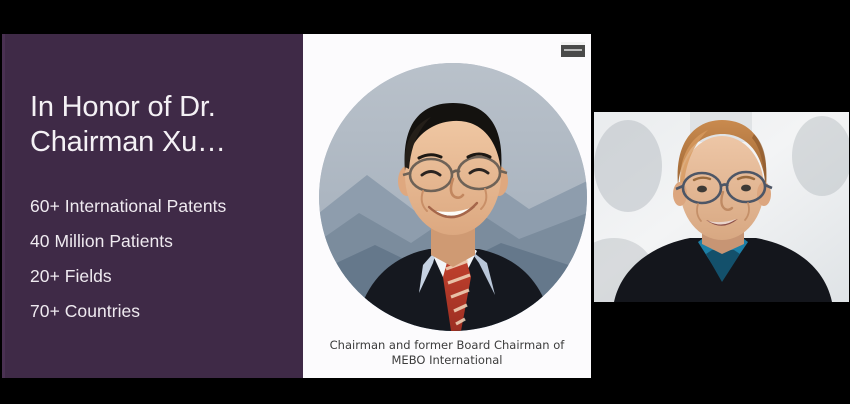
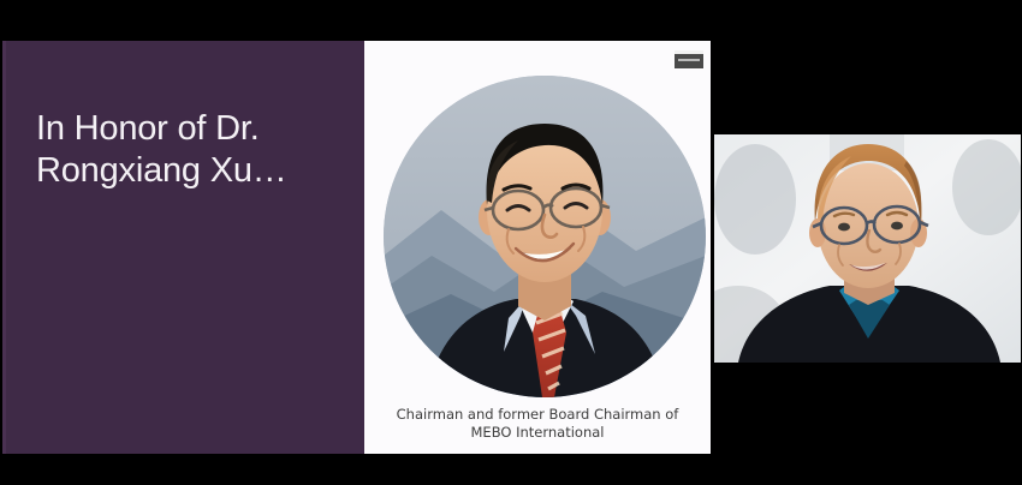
- In Honor of Dr. Chairman Xu…
+ In Honor of Dr. Rongxiang Xu…
- 60+ International Patents
- 40 Million Patients
- 20+ Fields
- 70+ Countries
  Chairman and former Board Chairman of
  MEBO International
